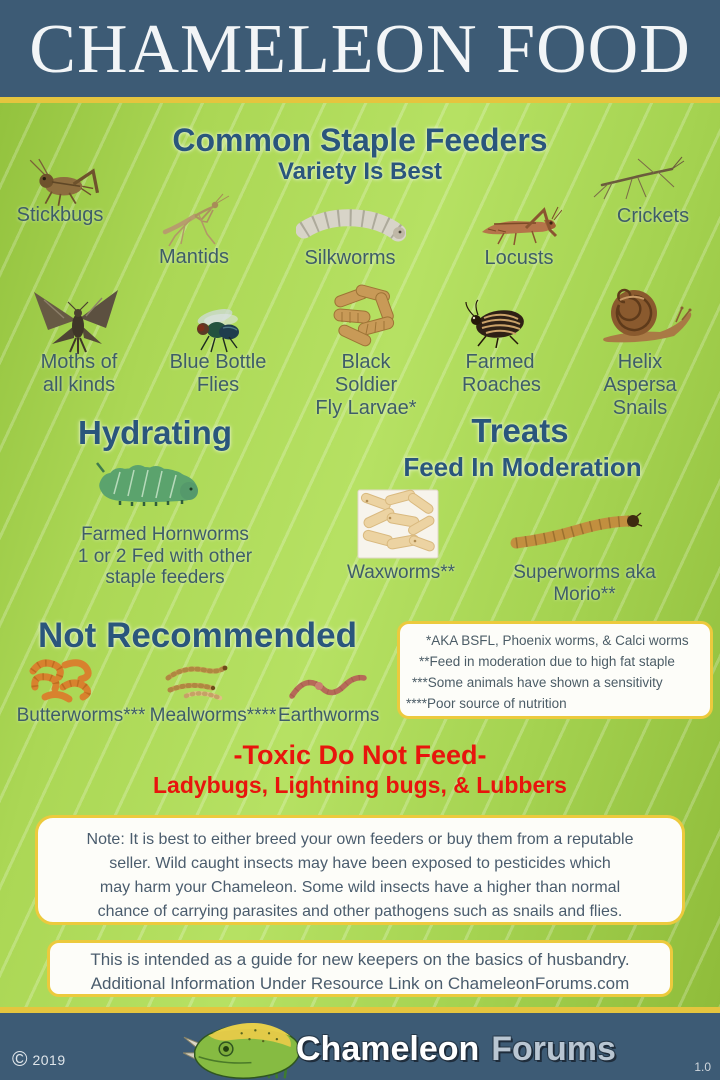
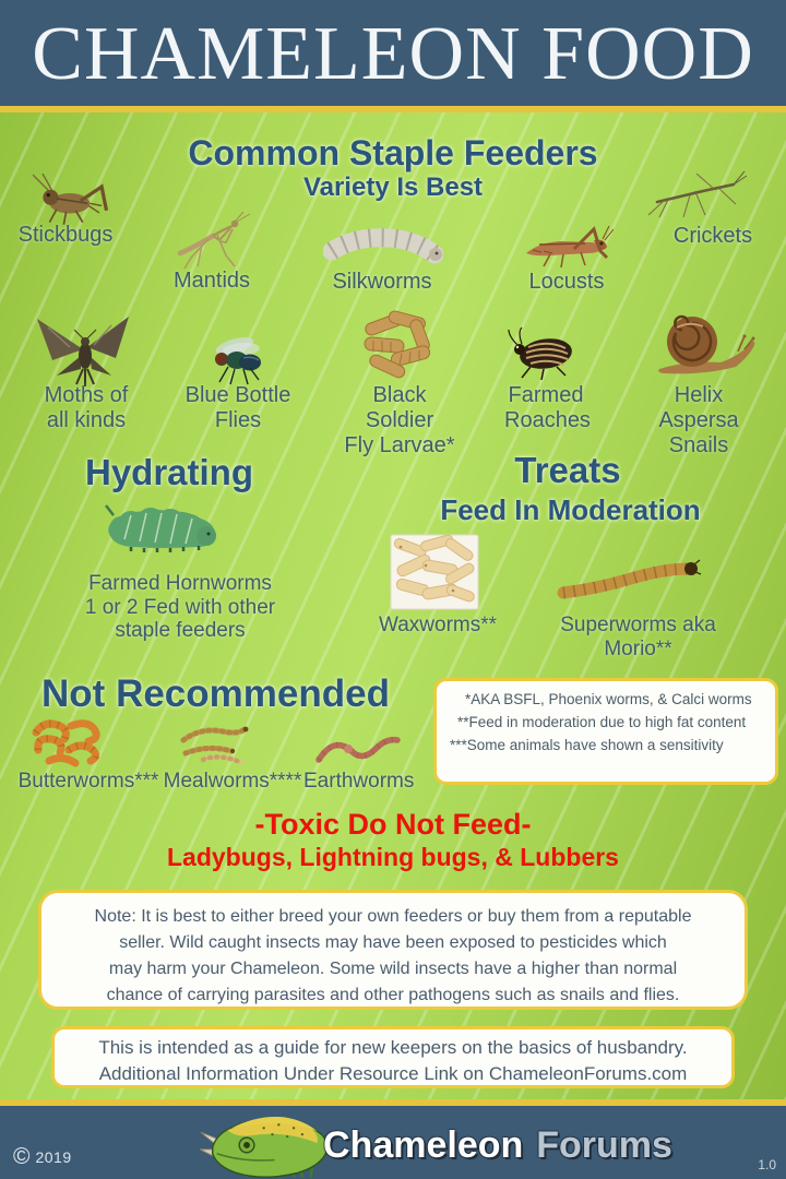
  CHAMELEON FOOD
  Common Staple Feeders
  Variety Is Best
  Stickbugs
  Mantids
  Silkworms
  Locusts
  Crickets
  Moths of
  all kinds
  Blue Bottle
  Flies
  Black Soldier
  Fly Larvae*
  Farmed
  Roaches
  Helix Aspersa
  Snails
  Hydrating
  Farmed Hornworms
  1 or 2 Fed with other
  staple feeders
  Treats
  Feed In Moderation
  Waxworms**
  Superworms aka Morio**
  Not Recommended
  Butterworms***
  Mealworms****
  Earthworms
  *AKA BSFL, Phoenix worms, & Calci worms
- **Feed in moderation due to high fat staple
+ **Feed in moderation due to high fat content
  ***Some animals have shown a sensitivity
- ****Poor source of nutrition
  -Toxic Do Not Feed-
  Ladybugs, Lightning bugs, & Lubbers
  Note: It is best to either breed your own feeders or buy them from a reputable
  seller. Wild caught insects may have been exposed to pesticides which
  may harm your Chameleon. Some wild insects have a higher than normal
  chance of carrying parasites and other pathogens such as snails and flies.
  This is intended as a guide for new keepers on the basics of husbandry.
  Additional Information Under Resource Link on ChameleonForums.com
  Chameleon Forums
  ©
  2019
  1.0
